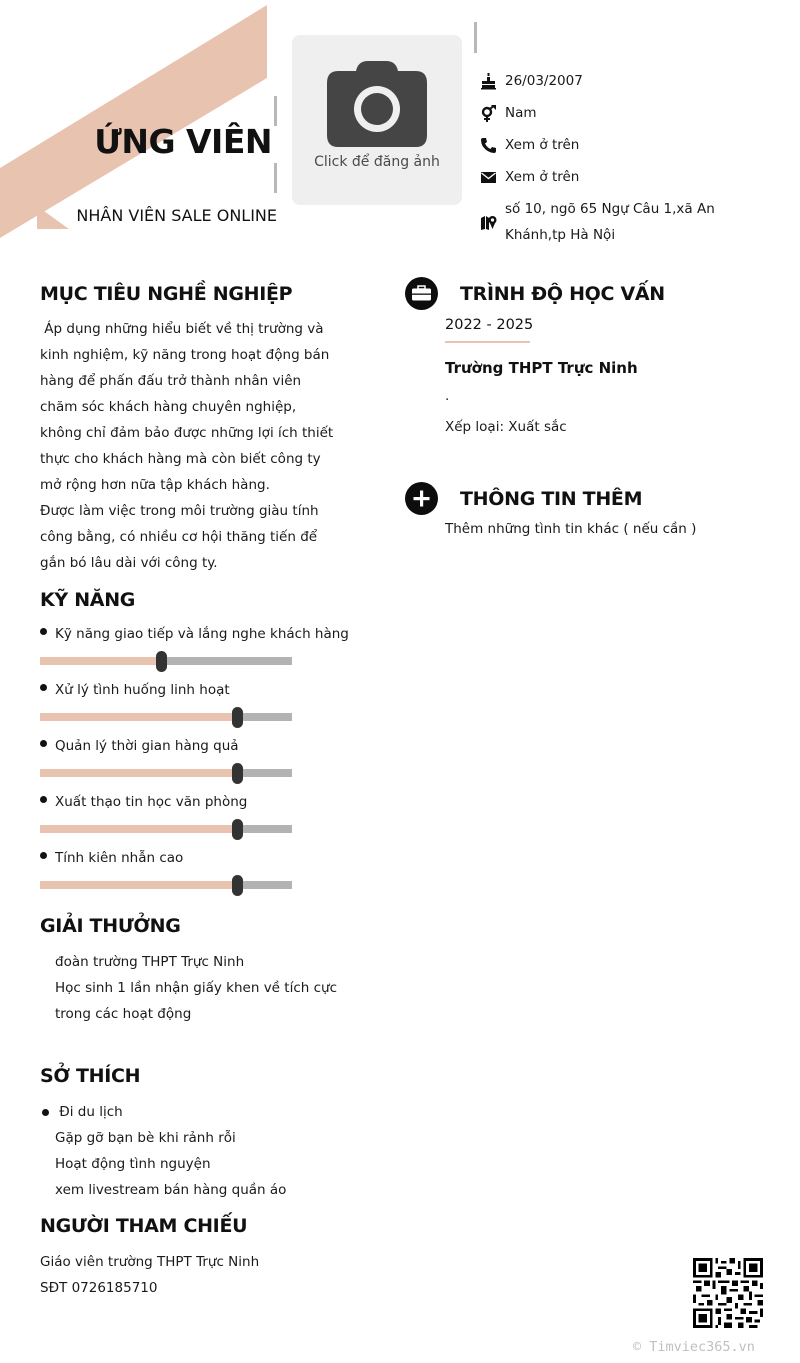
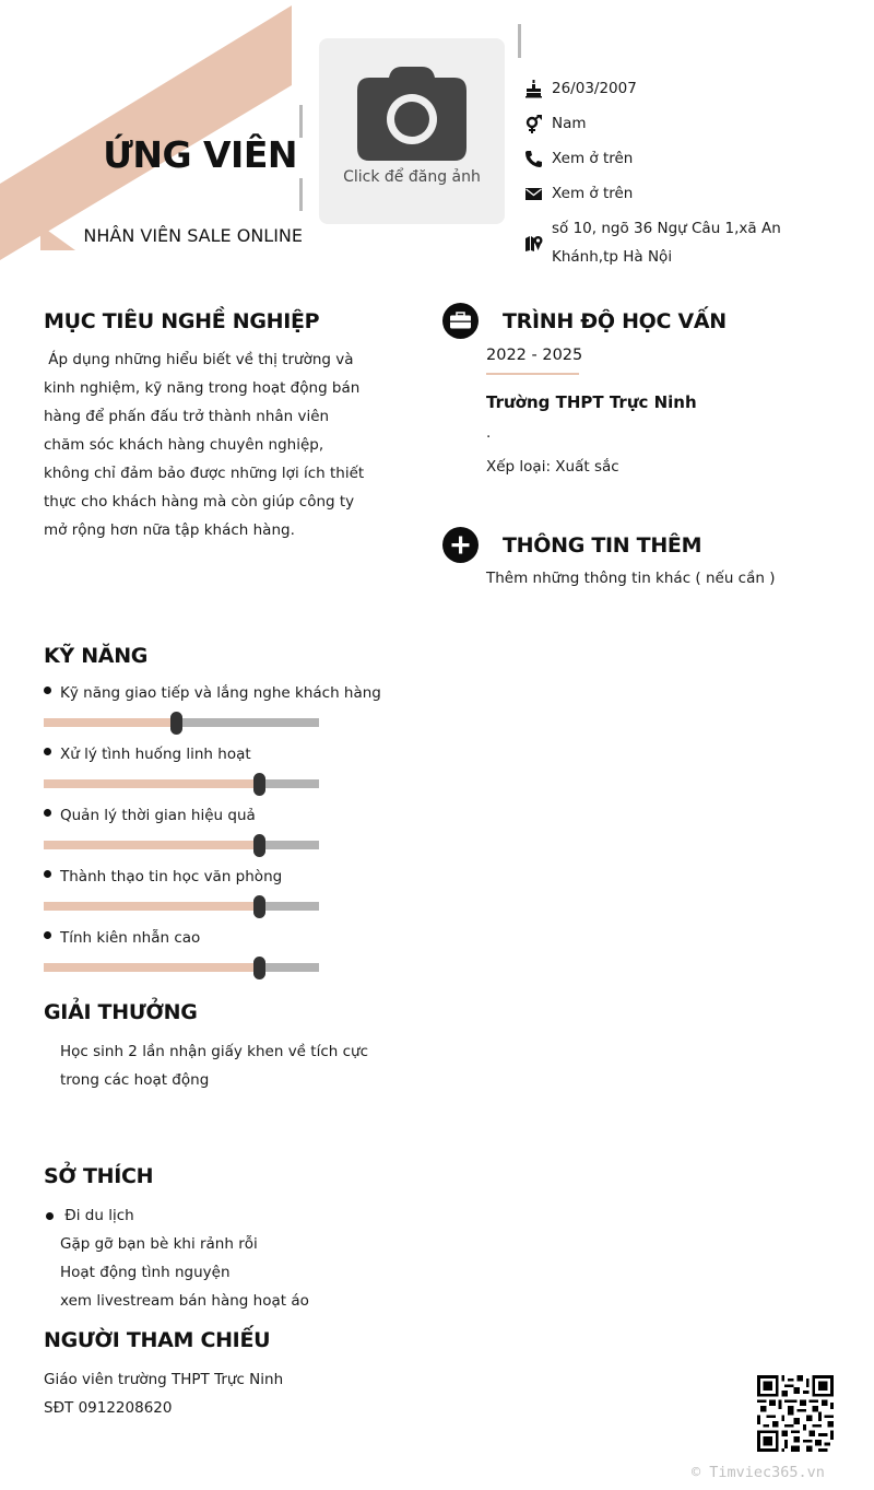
  ỨNG VIÊN
  NHÂN VIÊN SALE ONLINE
  Click để đăng ảnh
  26/03/2007
  Nam
  Xem ở trên
  Xem ở trên
- số 10, ngõ 65 Ngự Câu 1,xã An Khánh,tp Hà Nội
+ số 10, ngõ 36 Ngự Câu 1,xã An Khánh,tp Hà Nội
  MỤC TIÊU NGHỀ NGHIỆP
- Áp dụng những hiểu biết về thị trường và kinh nghiệm, kỹ năng trong hoạt động bán hàng để phấn đấu trở thành nhân viên chăm sóc khách hàng chuyên nghiệp, không chỉ đảm bảo được những lợi ích thiết thực cho khách hàng mà còn biết công ty mở rộng hơn nữa tập khách hàng.
+ Áp dụng những hiểu biết về thị trường và kinh nghiệm, kỹ năng trong hoạt động bán hàng để phấn đấu trở thành nhân viên chăm sóc khách hàng chuyên nghiệp, không chỉ đảm bảo được những lợi ích thiết thực cho khách hàng mà còn giúp công ty mở rộng hơn nữa tập khách hàng.
- Được làm việc trong môi trường giàu tính công bằng, có nhiều cơ hội thăng tiến để gắn bó lâu dài với công ty.
  KỸ NĂNG
  Kỹ năng giao tiếp và lắng nghe khách hàng
  Xử lý tình huống linh hoạt
- Quản lý thời gian hàng quả
+ Quản lý thời gian hiệu quả
- Xuất thạo tin học văn phòng
+ Thành thạo tin học văn phòng
  Tính kiên nhẫn cao
  GIẢI THƯỞNG
- đoàn trường THPT Trực Ninh
- Học sinh 1 lần nhận giấy khen về tích cực
+ Học sinh 2 lần nhận giấy khen về tích cực
  trong các hoạt động
  SỞ THÍCH
  Đi du lịch
  Gặp gỡ bạn bè khi rảnh rỗi
  Hoạt động tình nguyện
- xem livestream bán hàng quần áo
+ xem livestream bán hàng hoạt áo
  NGƯỜI THAM CHIẾU
  Giáo viên trường THPT Trực Ninh
- SĐT 0726185710
+ SĐT 0912208620
  TRÌNH ĐỘ HỌC VẤN
  2022 - 2025
  Trường THPT Trực Ninh
  .
  Xếp loại: Xuất sắc
  THÔNG TIN THÊM
- Thêm những tình tin khác ( nếu cần )
+ Thêm những thông tin khác ( nếu cần )
  © Timviec365.vn
